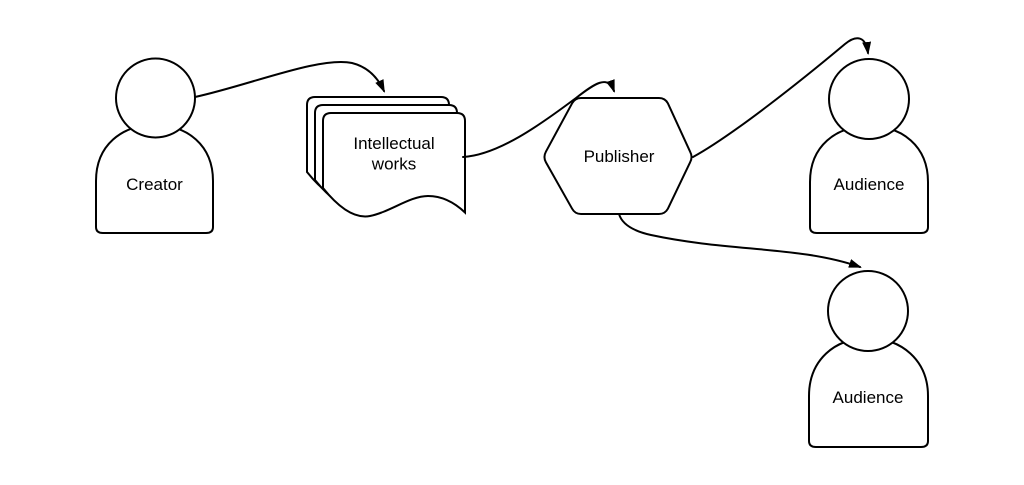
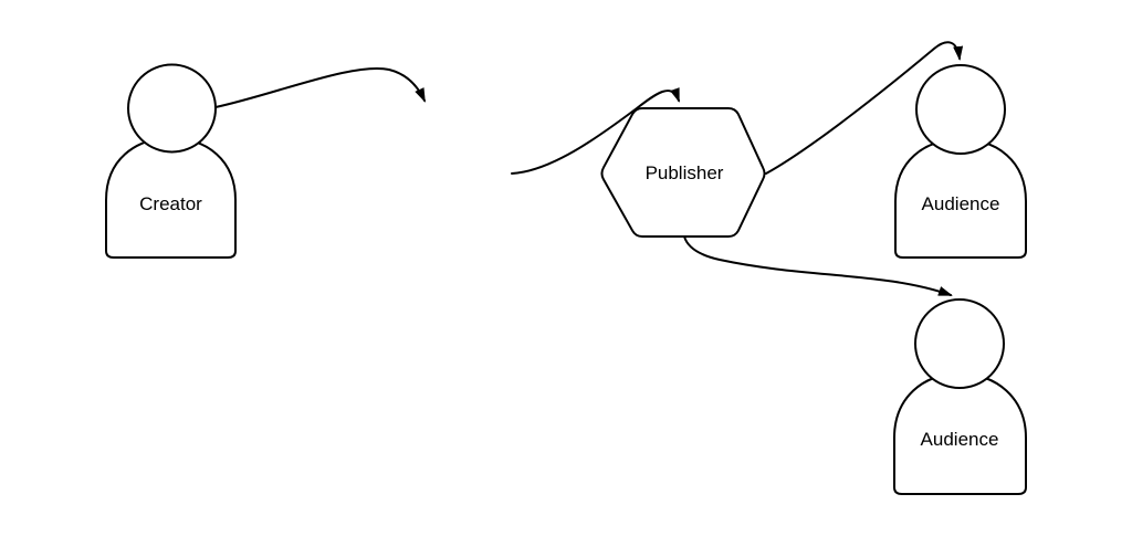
  Creator
- Intellectual
- works
  Publisher
  Audience
  Audience
